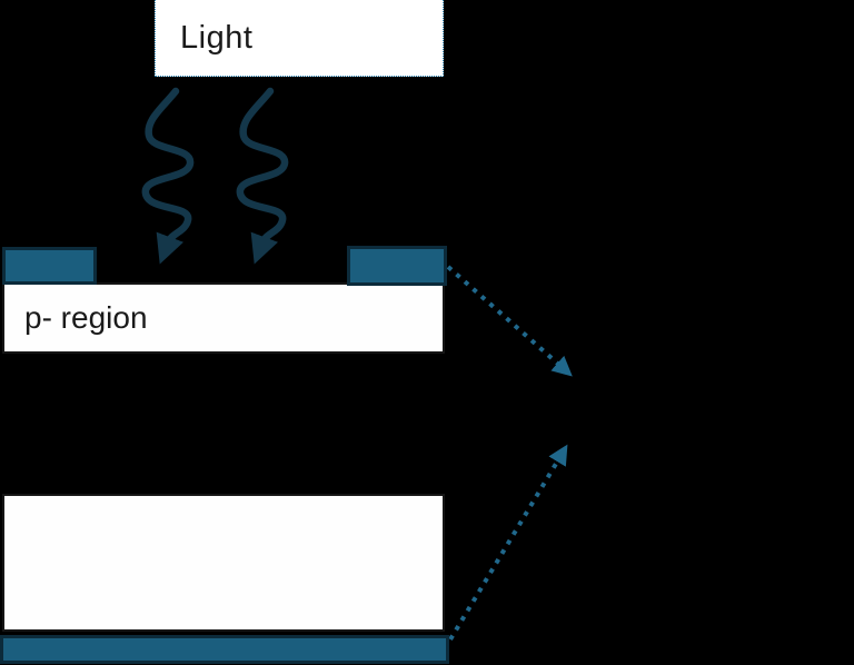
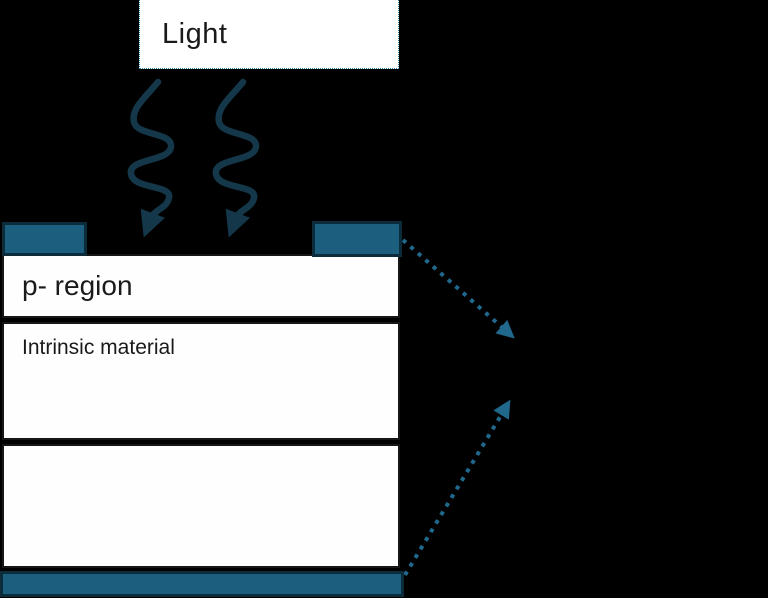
  Light
  p- region
+ Intrinsic material
